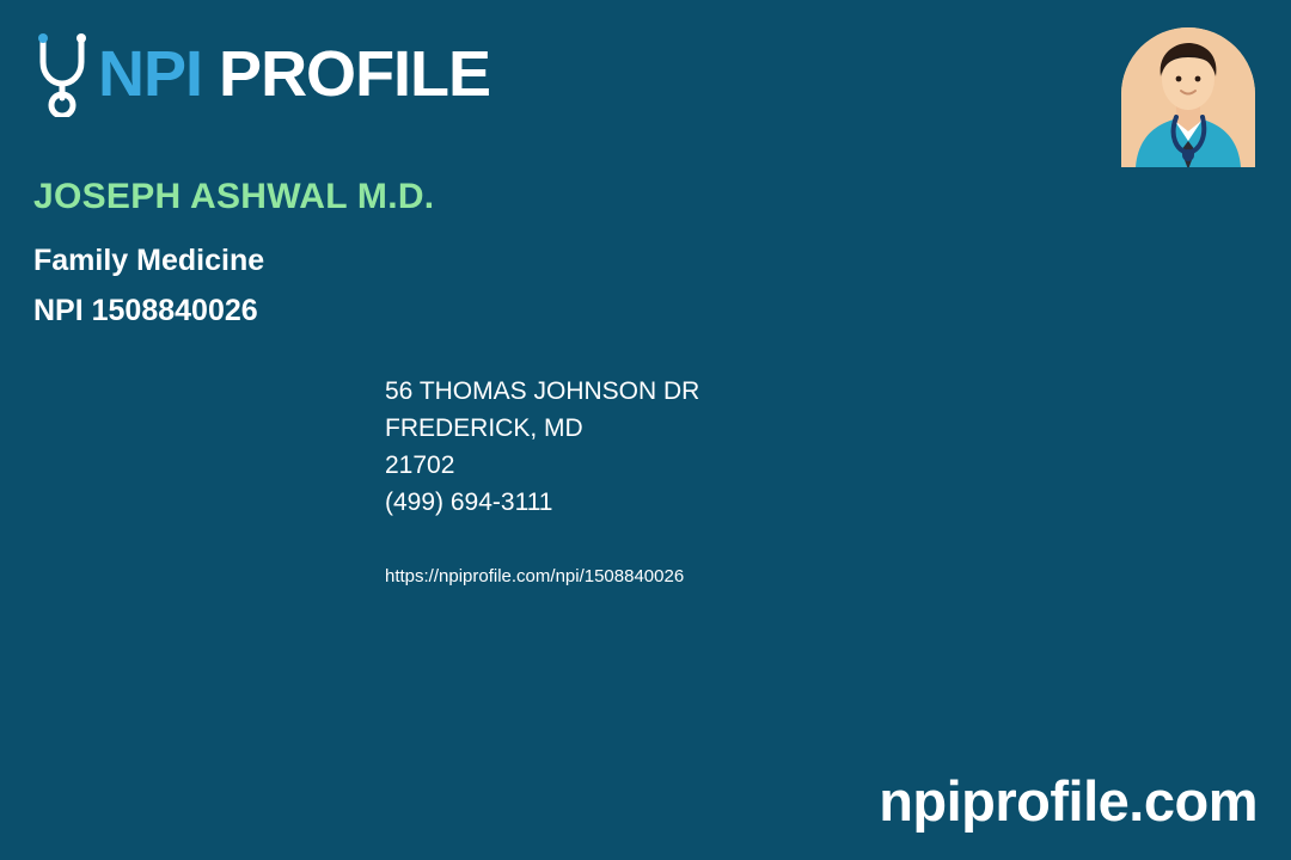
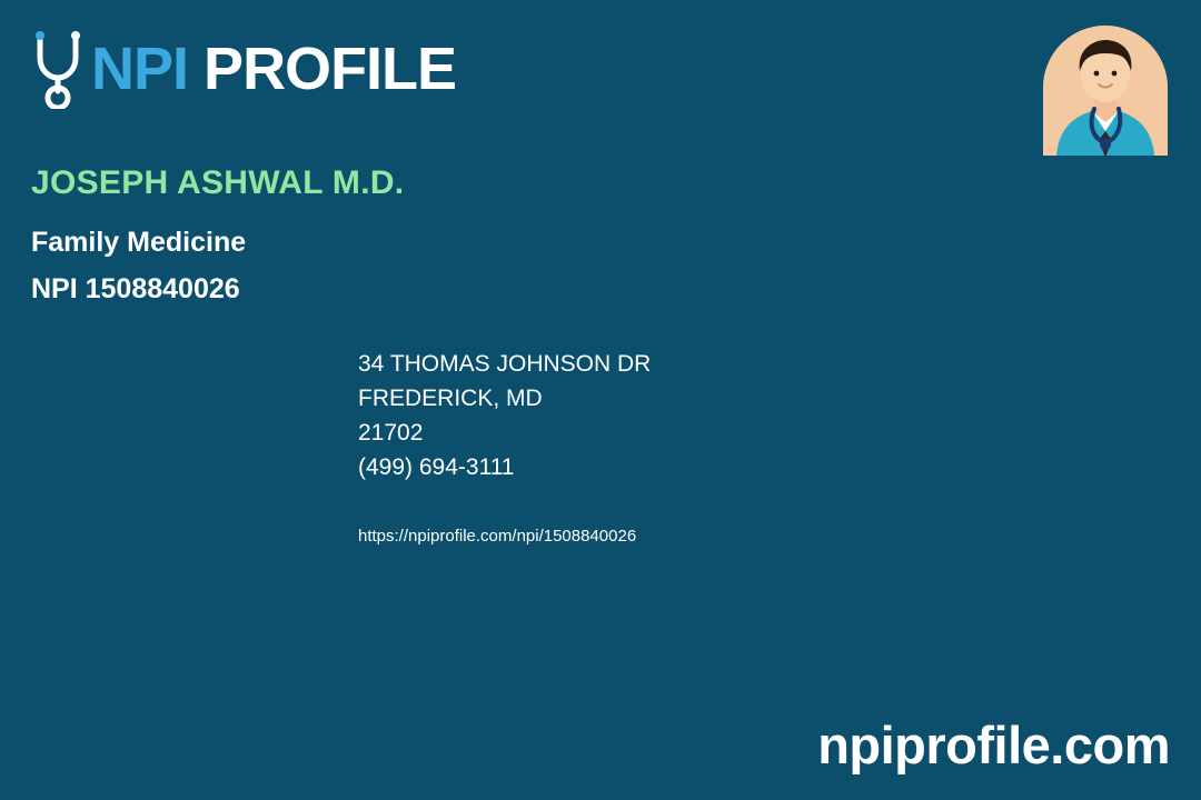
  NPI PROFILE
  JOSEPH ASHWAL M.D.
  Family Medicine
  NPI 1508840026
- 56 THOMAS JOHNSON DR
+ 34 THOMAS JOHNSON DR
  FREDERICK, MD
  21702
  (499) 694-3111
  https://npiprofile.com/npi/1508840026
  npiprofile.com
